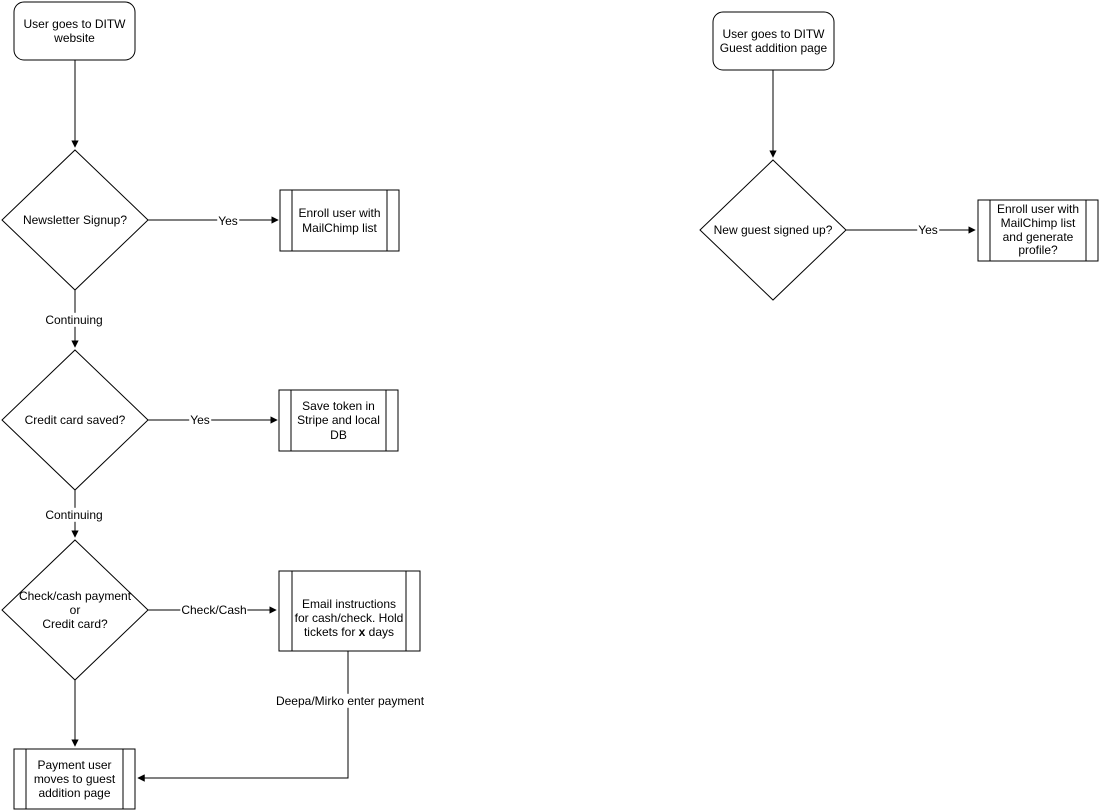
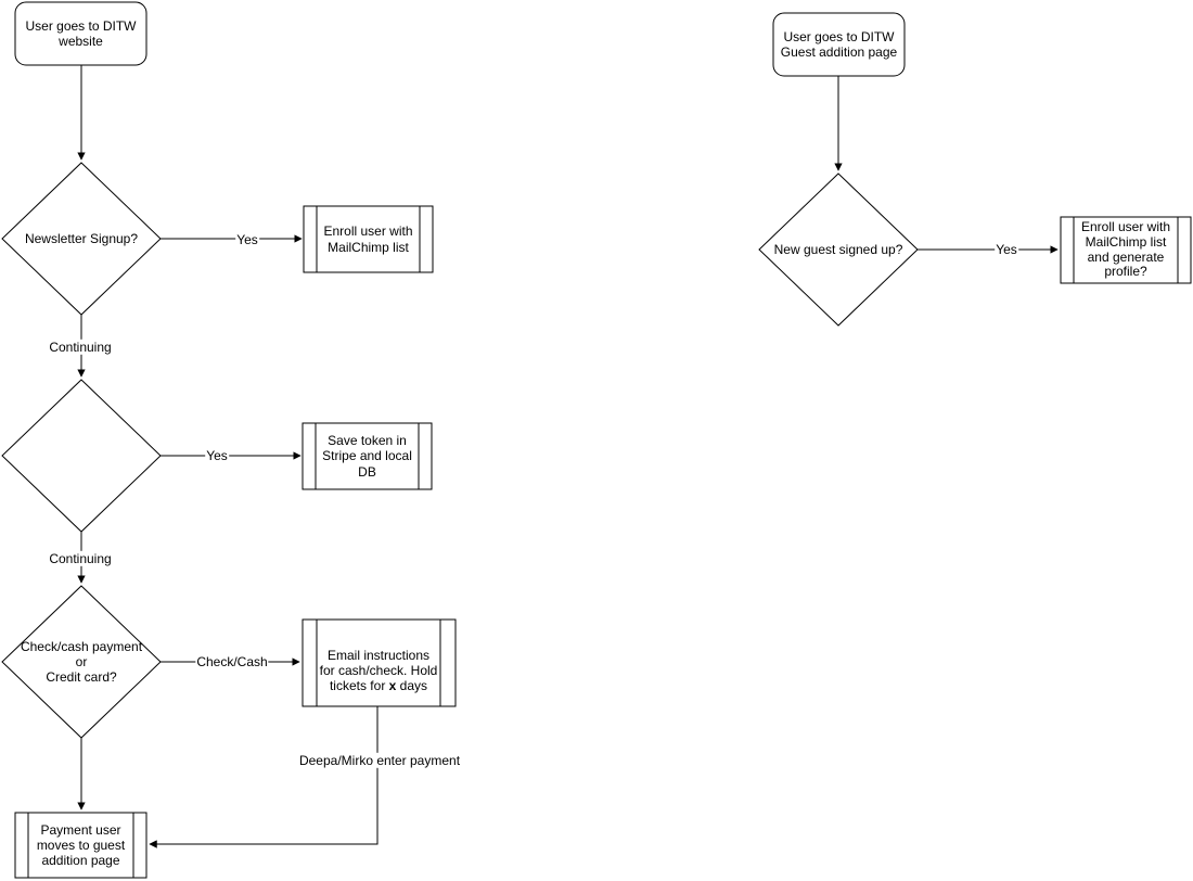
  User goes to DITW
  website
  Newsletter Signup?
  Enroll user with
  MailChimp list
- Credit card saved?
  Save token in
  Stripe and local
  DB
  Check/cash payment
  or
  Credit card?
  Email instructions
  for cash/check. Hold
  tickets for x days
  Payment user
  moves to guest
  addition page
  User goes to DITW
  Guest addition page
  New guest signed up?
  Enroll user with
  MailChimp list
  and generate
  profile?
  Yes
  Continuing
  Yes
  Continuing
  Check/Cash
  Deepa/Mirko enter payment
  Yes
